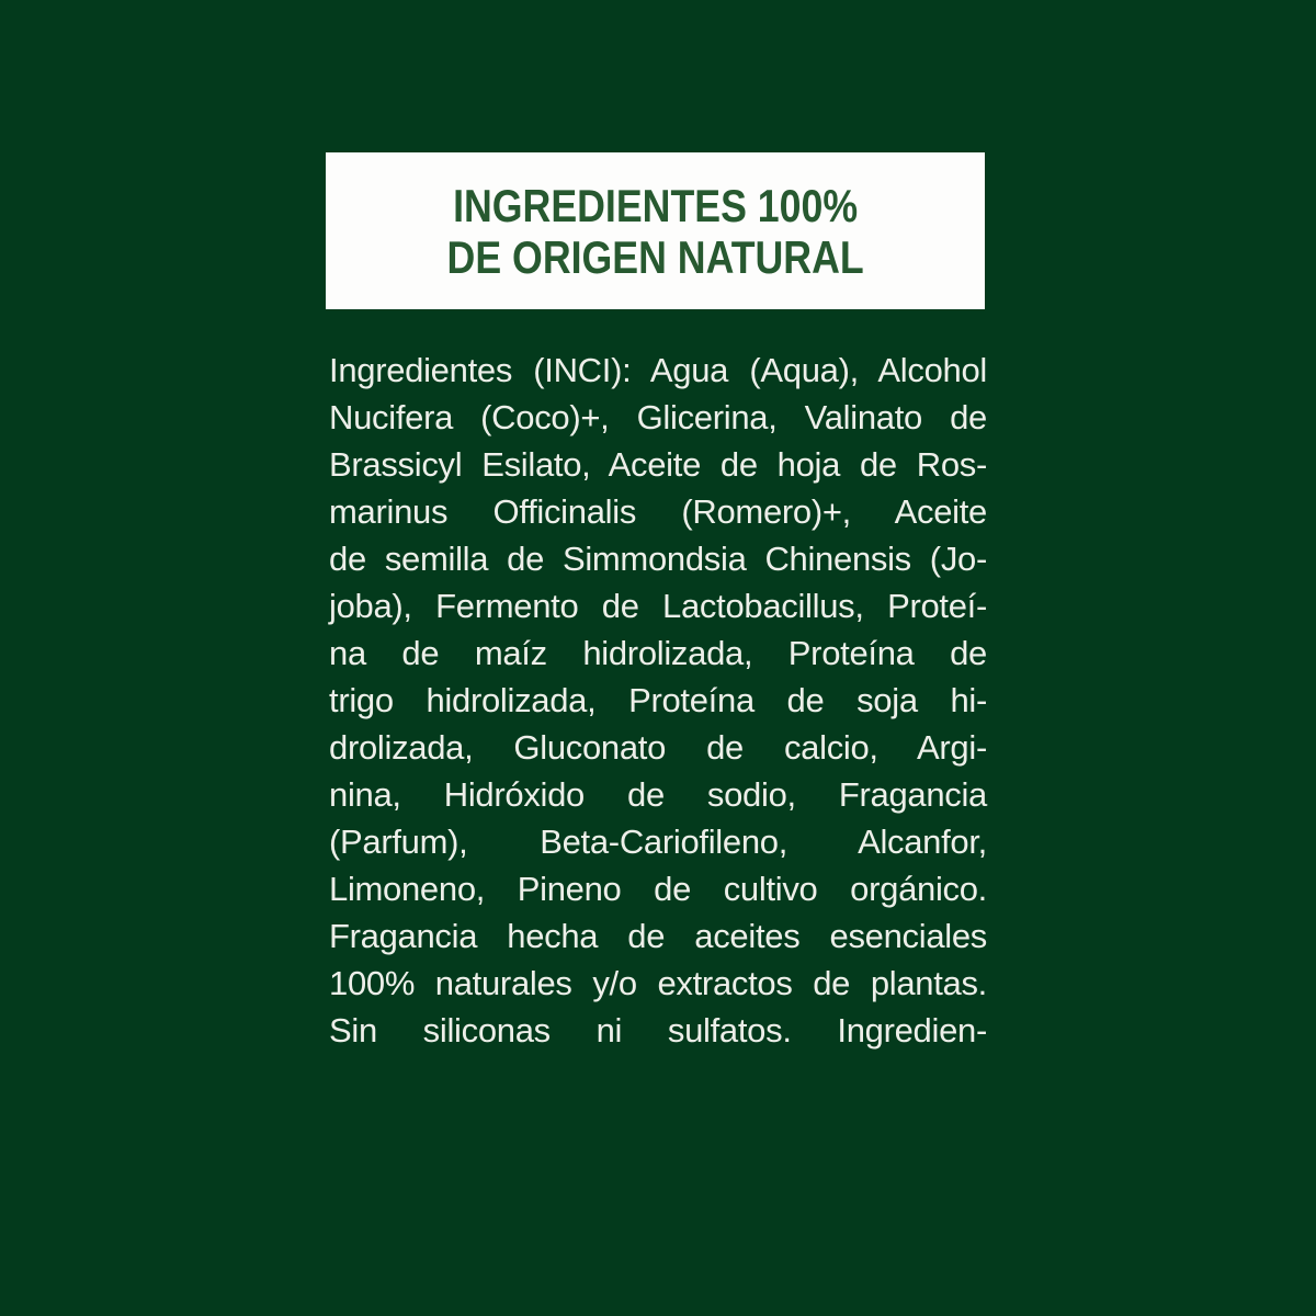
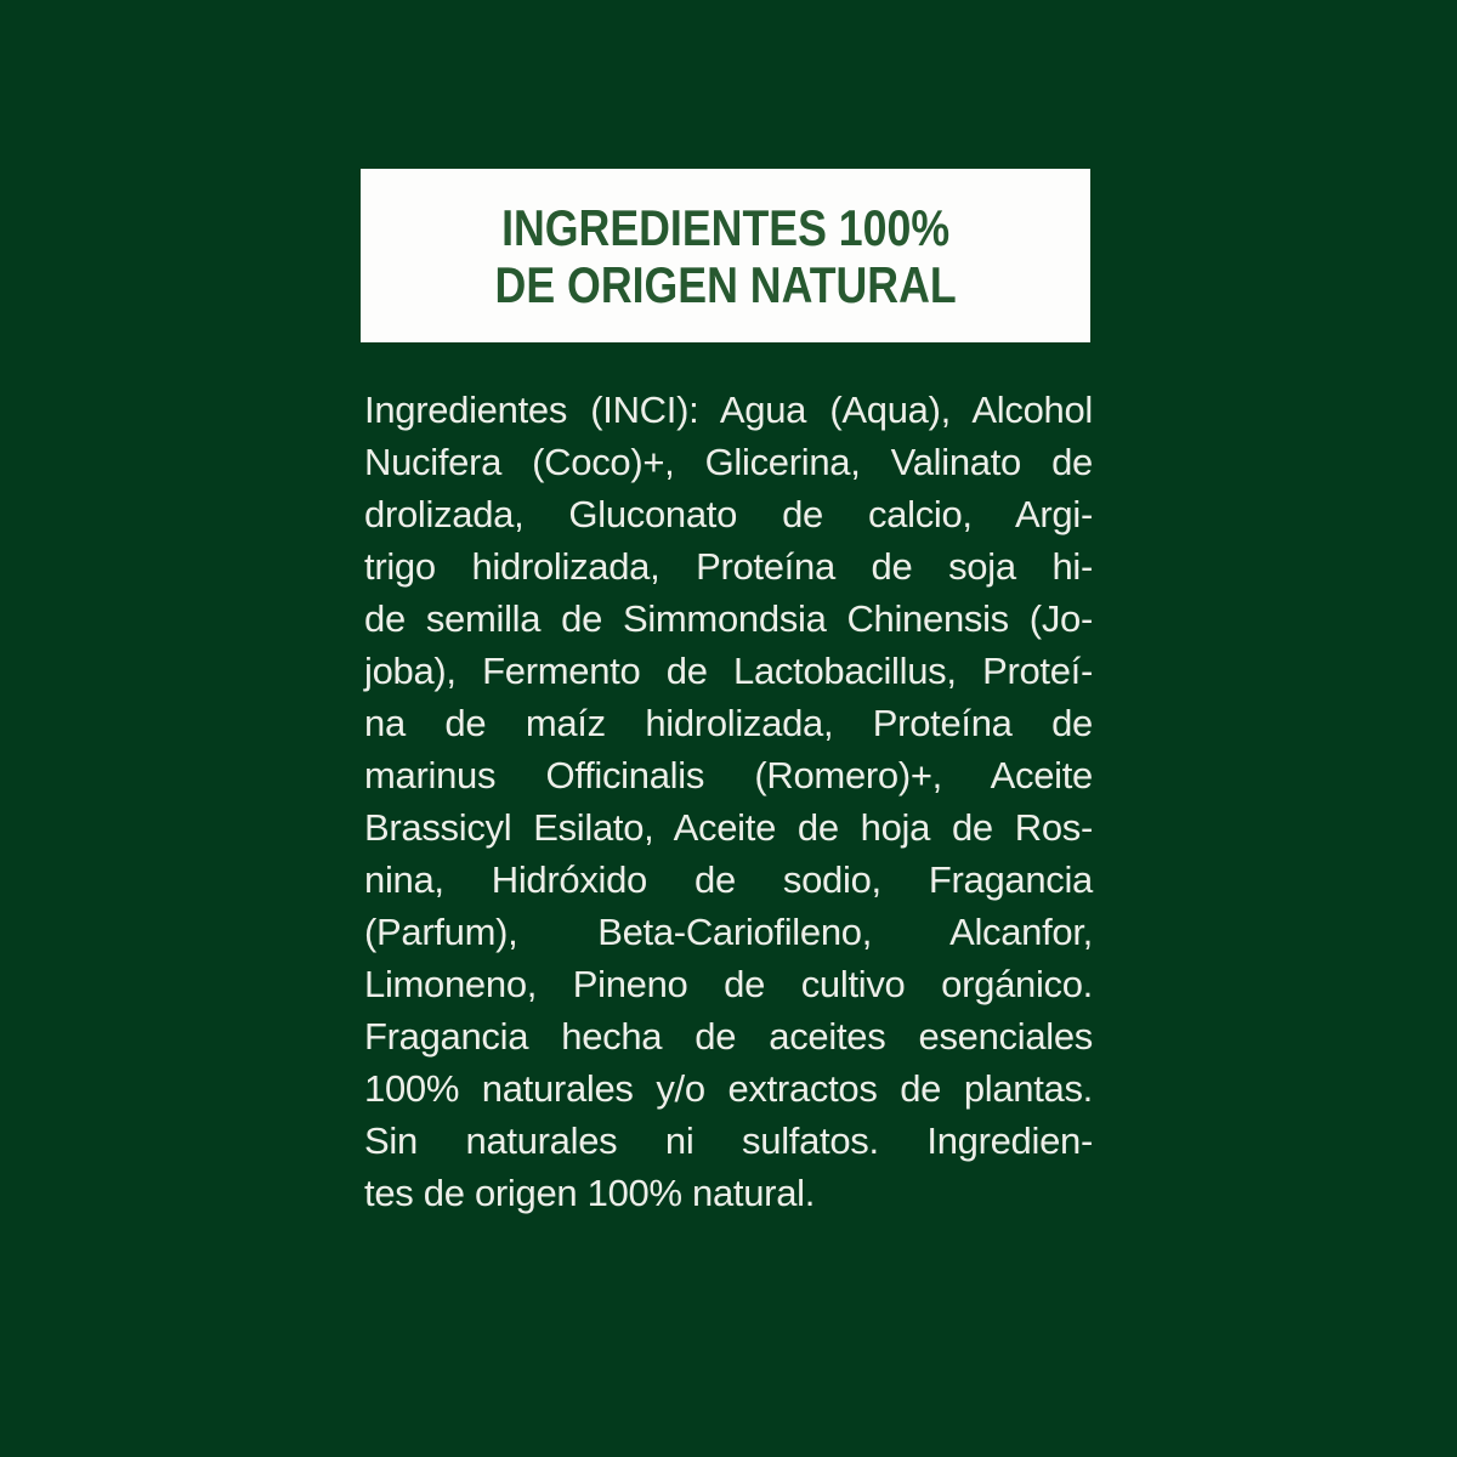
  INGREDIENTES 100%
  DE ORIGEN NATURAL
  Ingredientes (INCI): Agua (Aqua), Alcohol
  Nucifera (Coco)+, Glicerina, Valinato de
- Brassicyl Esilato, Aceite de hoja de Ros-
+ drolizada, Gluconato de calcio, Argi-
- marinus Officinalis (Romero)+, Aceite
+ trigo hidrolizada, Proteína de soja hi-
  de semilla de Simmondsia Chinensis (Jo-
  joba), Fermento de Lactobacillus, Proteí-
  na de maíz hidrolizada, Proteína de
- trigo hidrolizada, Proteína de soja hi-
+ marinus Officinalis (Romero)+, Aceite
- drolizada, Gluconato de calcio, Argi-
+ Brassicyl Esilato, Aceite de hoja de Ros-
  nina, Hidróxido de sodio, Fragancia
  (Parfum), Beta-Cariofileno, Alcanfor,
  Limoneno, Pineno de cultivo orgánico.
  Fragancia hecha de aceites esenciales
  100% naturales y/o extractos de plantas.
- Sin siliconas ni sulfatos. Ingredien-
+ Sin naturales ni sulfatos. Ingredien-
+ tes de origen 100% natural.
